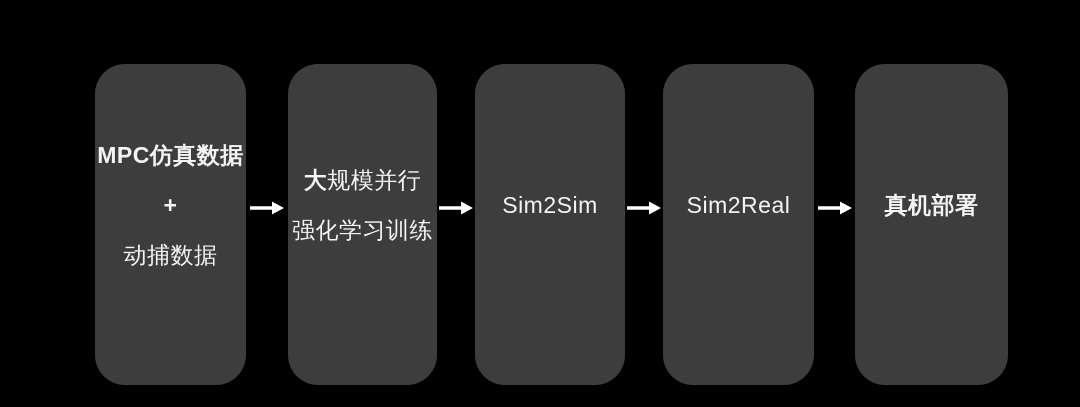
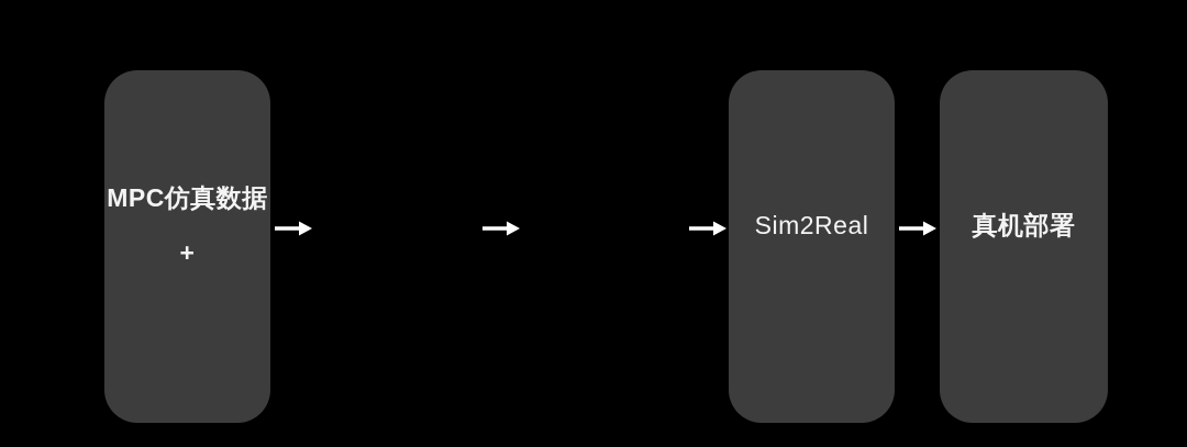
  MPC仿真数据
  +
- 动捕数据
- 大规模并行
- 强化学习训练
- Sim2Sim
  Sim2Real
  真机部署
